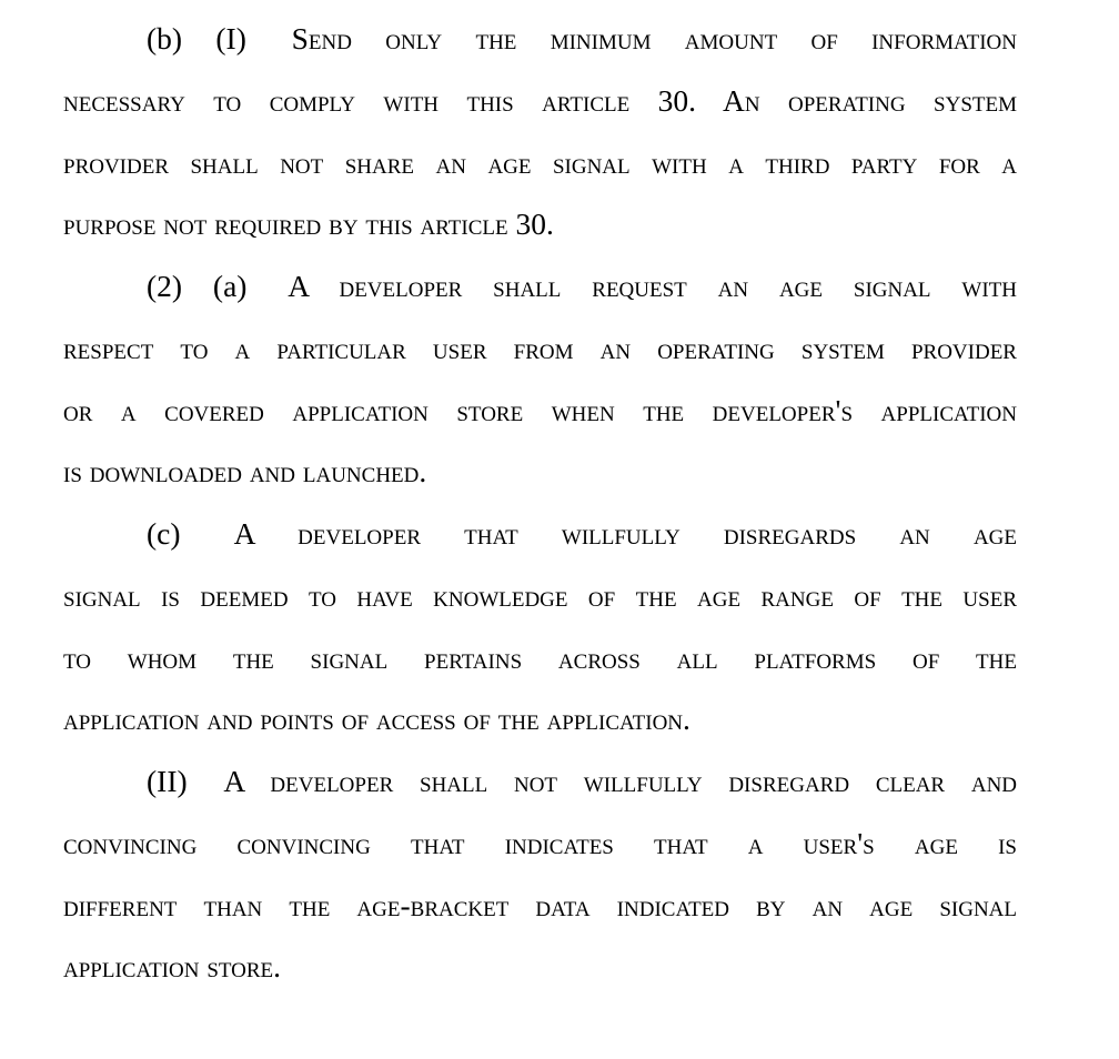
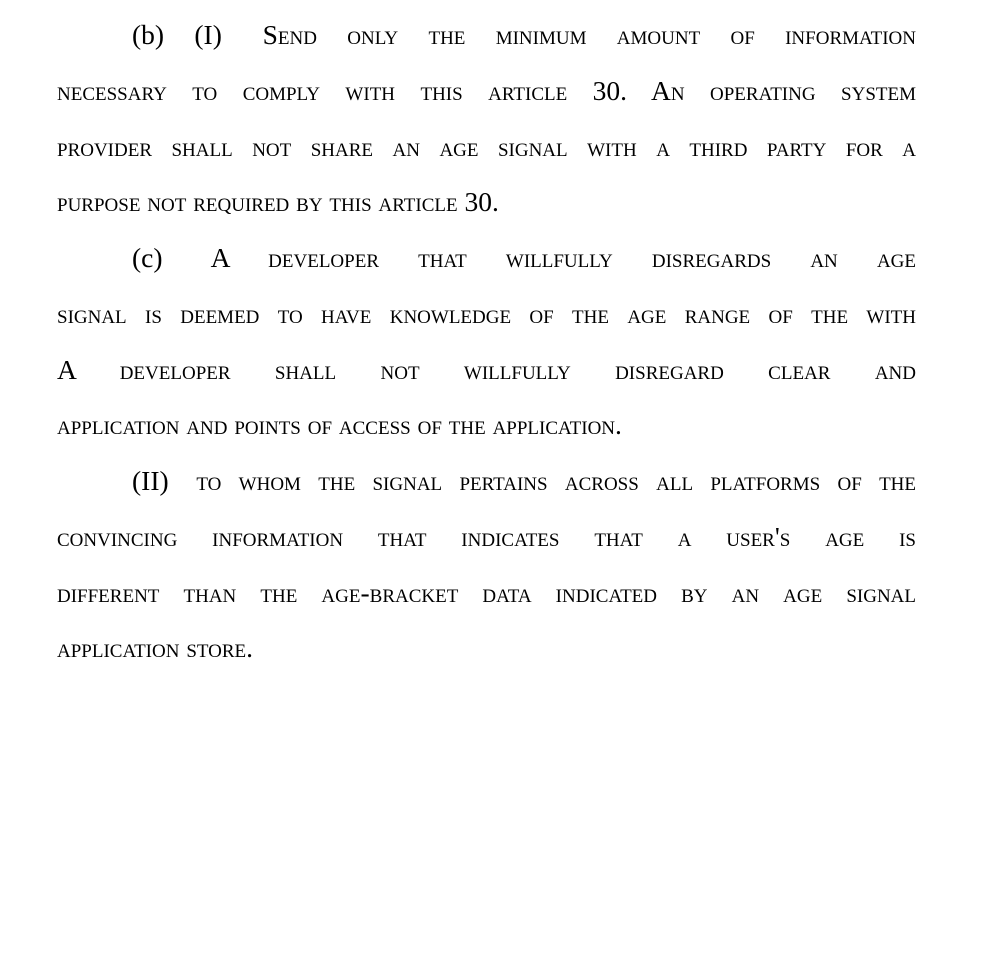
  (b) (I) Send only the minimum amount of information
  necessary to comply with this article 30. An operating system
  provider shall not share an age signal with a third party for a
  purpose not required by this article 30.
- (2) (a) A developer shall request an age signal with
- respect to a particular user from an operating system provider
- or a covered application store when the developer's application
- is downloaded and launched.
  (c) A developer that willfully disregards an age
- signal is deemed to have knowledge of the age range of the user
+ signal is deemed to have knowledge of the age range of the with
- to whom the signal pertains across all platforms of the
+ A developer shall not willfully disregard clear and
  application and points of access of the application.
- (II) A developer shall not willfully disregard clear and
+ (II) to whom the signal pertains across all platforms of the
- convincing convincing that indicates that a user's age is
+ convincing information that indicates that a user's age is
  different than the age-bracket data indicated by an age signal
  application store.
